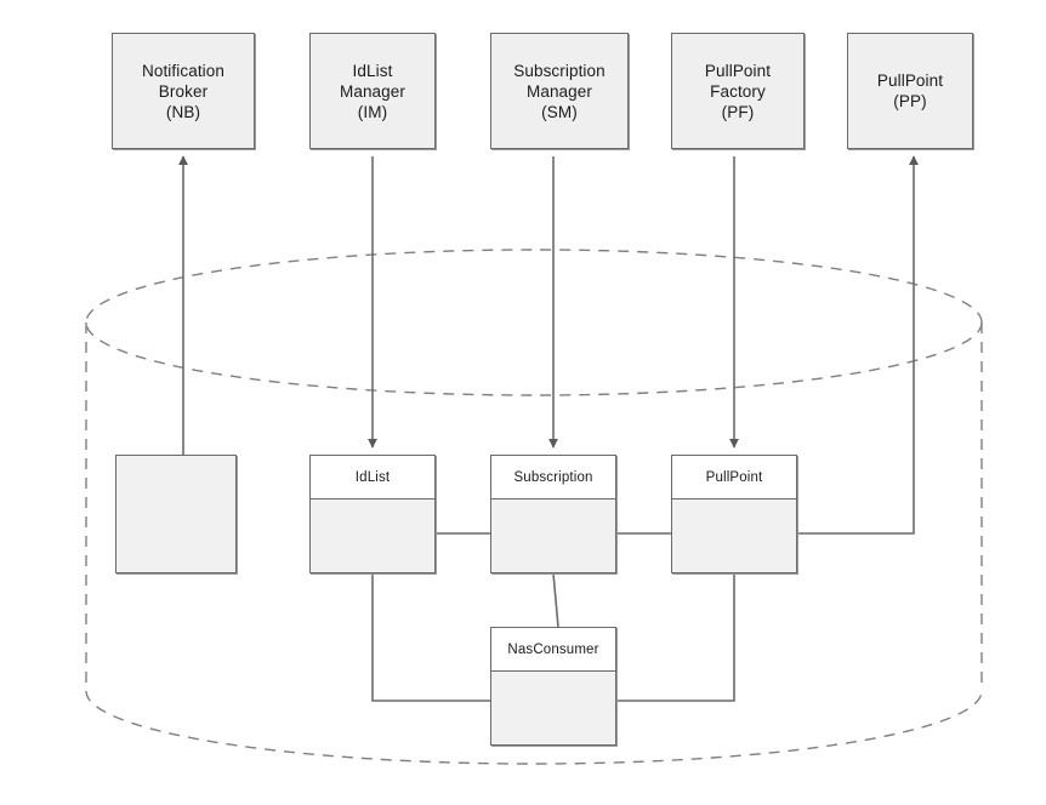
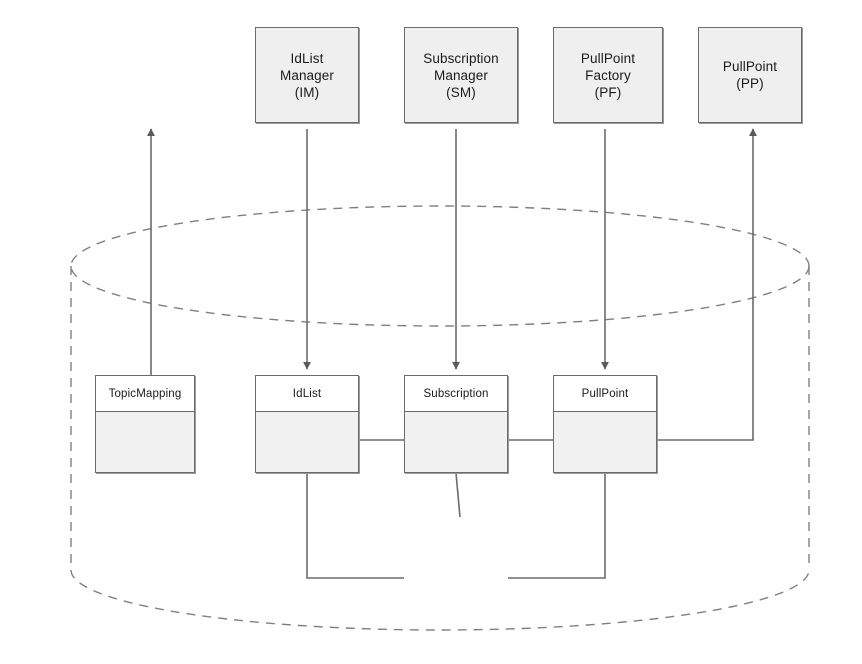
- Notification
- Broker
- (NB)
  IdList
  Manager
  (IM)
  Subscription
  Manager
  (SM)
  PullPoint
  Factory
  (PF)
  PullPoint
  (PP)
+ TopicMapping
  IdList
  Subscription
  PullPoint
- NasConsumer
